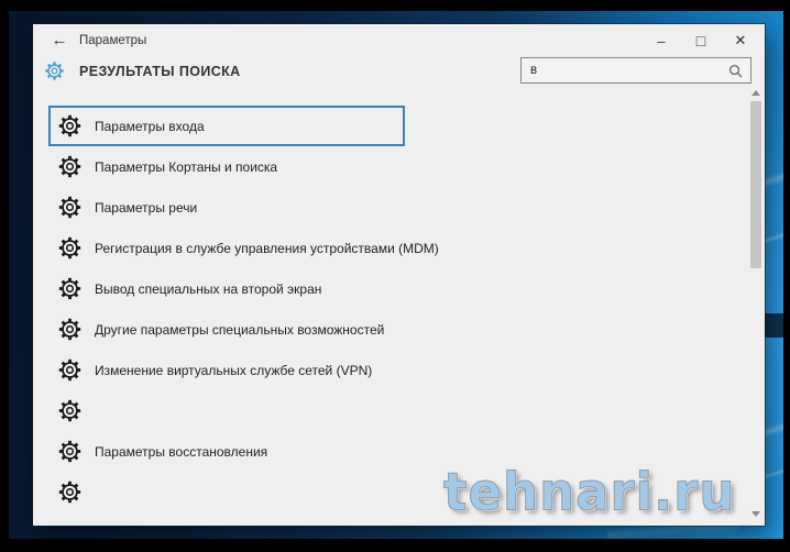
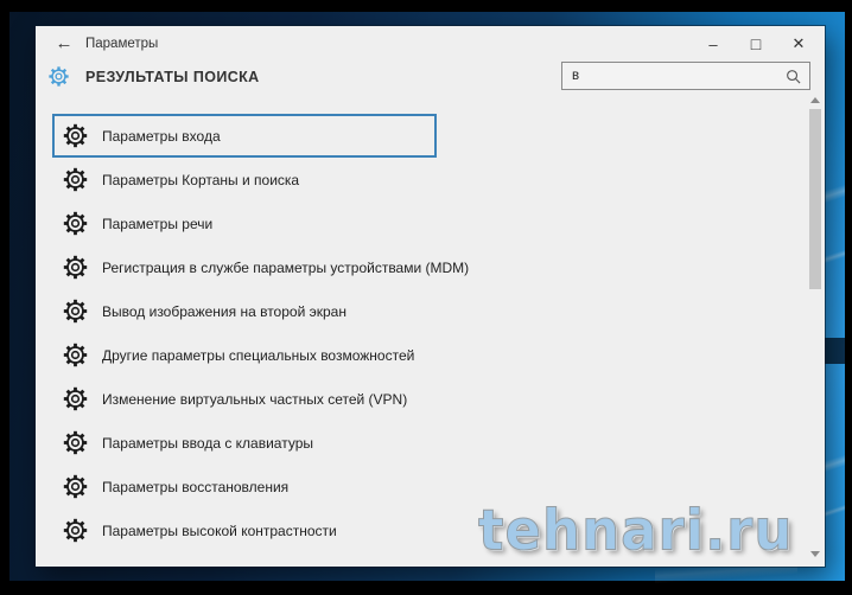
  ←
  Параметры
  –
  □
  ✕
  РЕЗУЛЬТАТЫ ПОИСКА
  в
  Параметры входа
  Параметры Кортаны и поиска
  Параметры речи
- Регистрация в службе управления устройствами (MDM)
+ Регистрация в службе параметры устройствами (MDM)
- Вывод специальных на второй экран
+ Вывод изображения на второй экран
  Другие параметры специальных возможностей
- Изменение виртуальных службе сетей (VPN)
+ Изменение виртуальных частных сетей (VPN)
+ Параметры ввода с клавиатуры
  Параметры восстановления
+ Параметры высокой контрастности
  tehnari.ru
